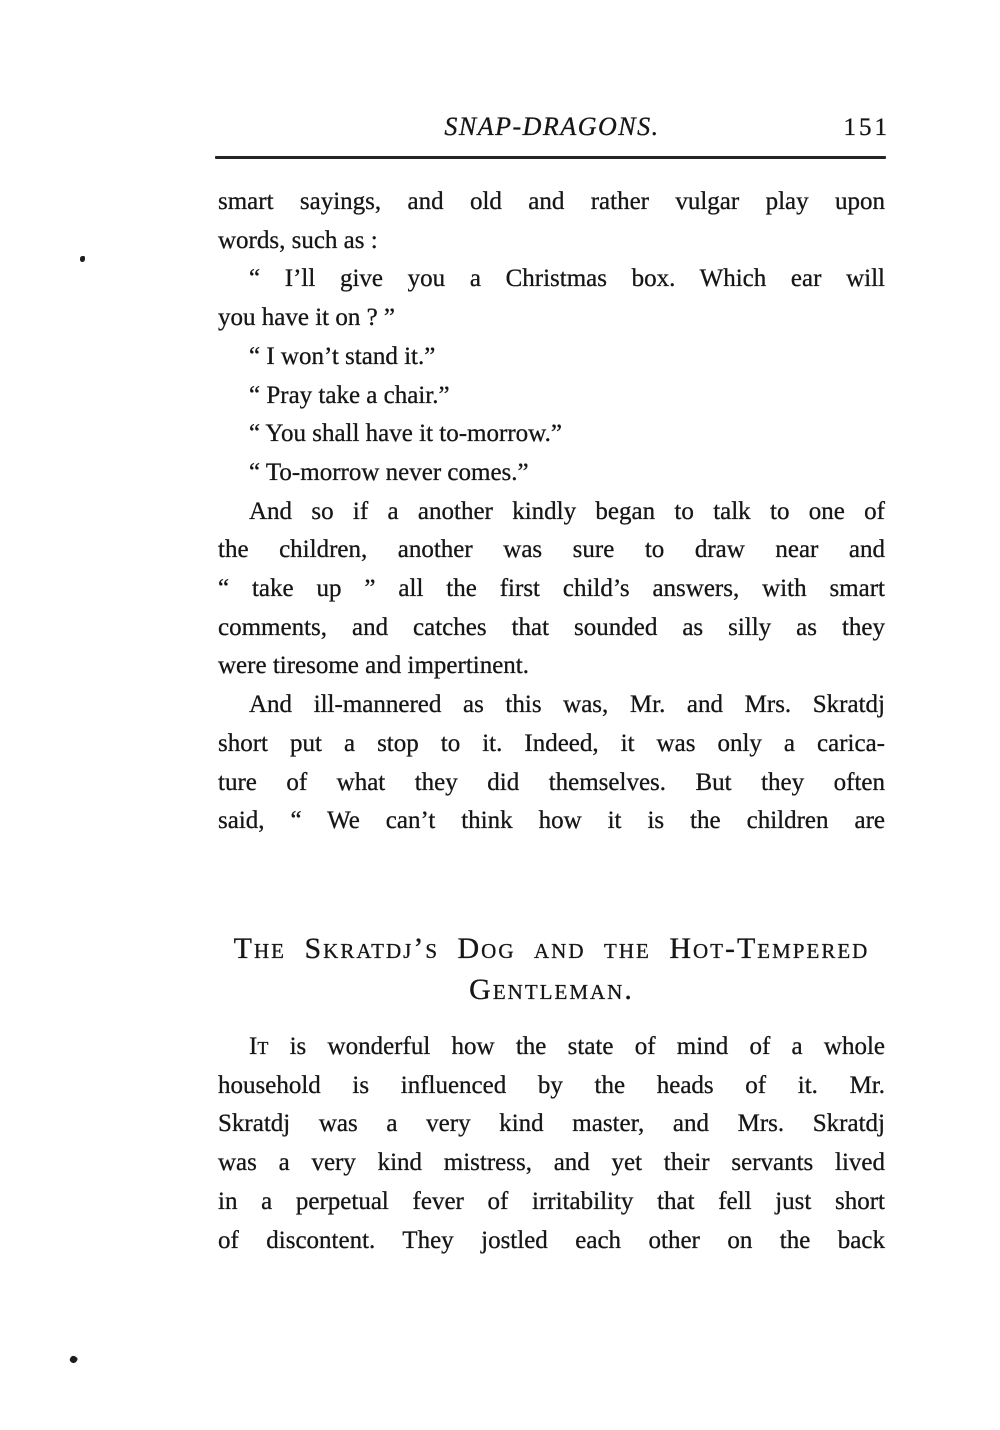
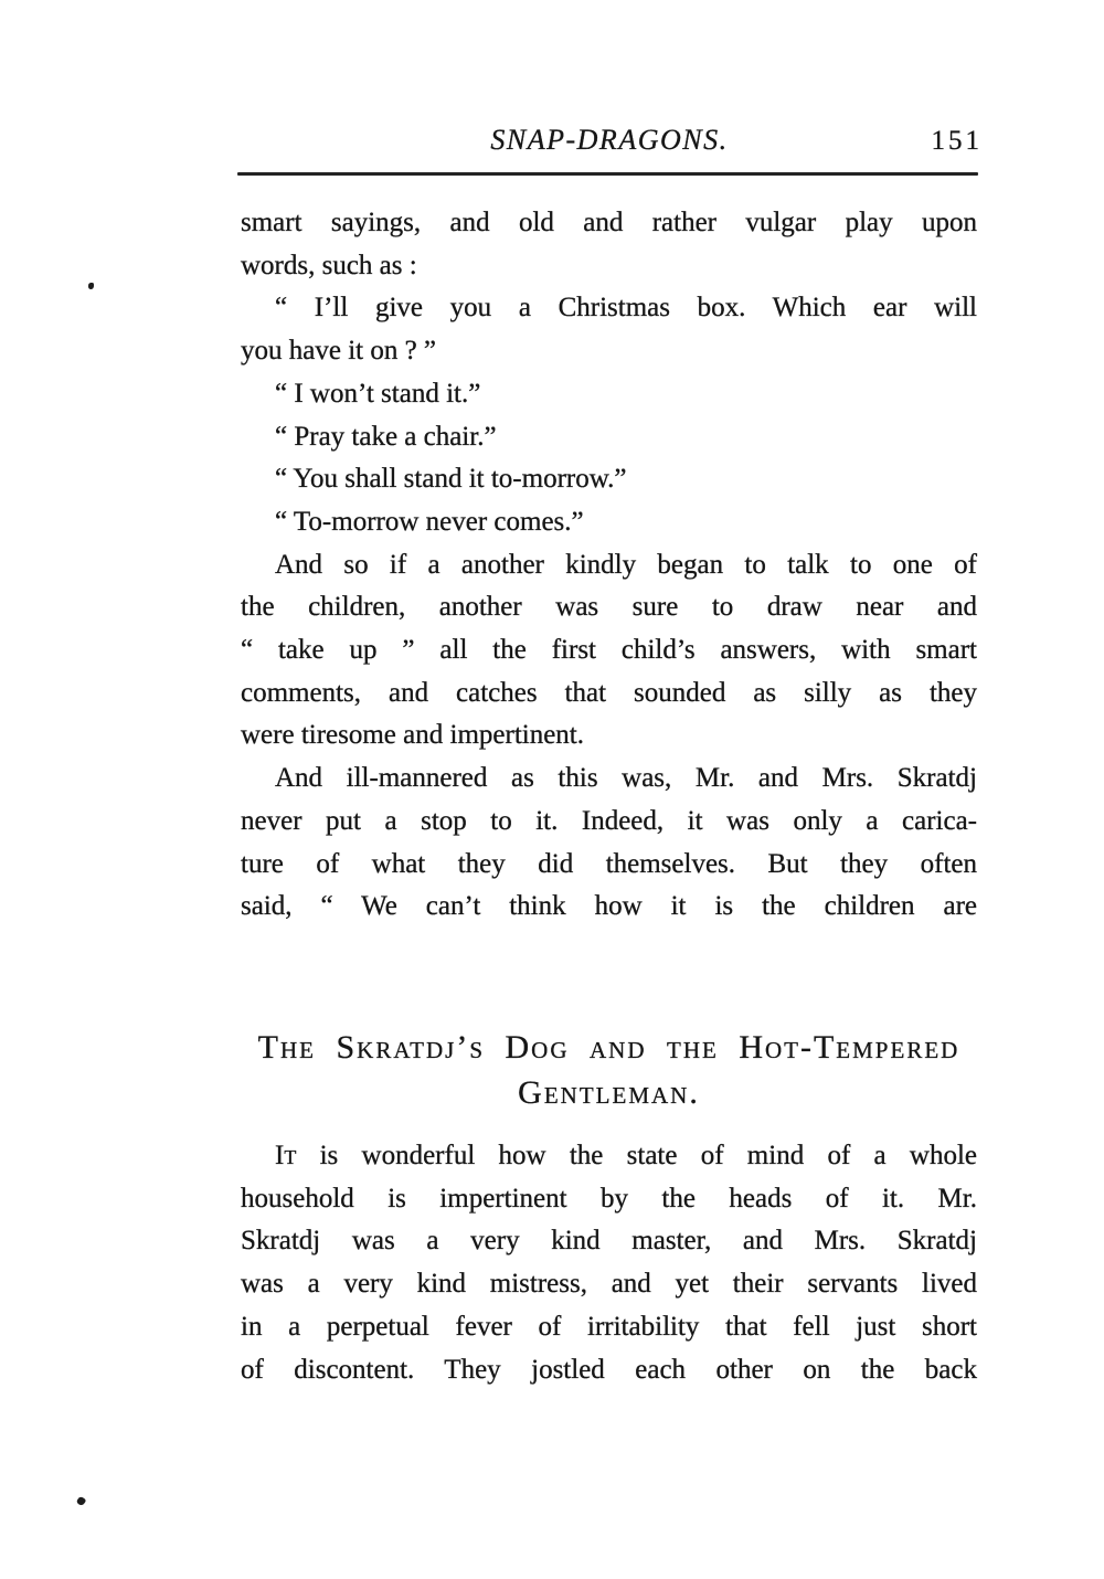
  SNAP-DRAGONS.
  151
  smart sayings, and old and rather vulgar play upon
  words, such as :
  “ I’ll give you a Christmas box. Which ear will
  you have it on ? ”
  “ I won’t stand it.”
  “ Pray take a chair.”
- “ You shall have it to-morrow.”
+ “ You shall stand it to-morrow.”
  “ To-morrow never comes.”
  And so if a another kindly began to talk to one of
  the children, another was sure to draw near and
  “ take up ” all the first child’s answers, with smart
  comments, and catches that sounded as silly as they
  were tiresome and impertinent.
  And ill-mannered as this was, Mr. and Mrs. Skratdj
- short put a stop to it. Indeed, it was only a carica-
+ never put a stop to it. Indeed, it was only a carica-
  ture of what they did themselves. But they often
  said, “ We can’t think how it is the children are
  The Skratdj’s Dog and the Hot-Tempered
  Gentleman.
  It is wonderful how the state of mind of a whole
- household is influenced by the heads of it. Mr.
+ household is impertinent by the heads of it. Mr.
  Skratdj was a very kind master, and Mrs. Skratdj
  was a very kind mistress, and yet their servants lived
  in a perpetual fever of irritability that fell just short
  of discontent. They jostled each other on the back
